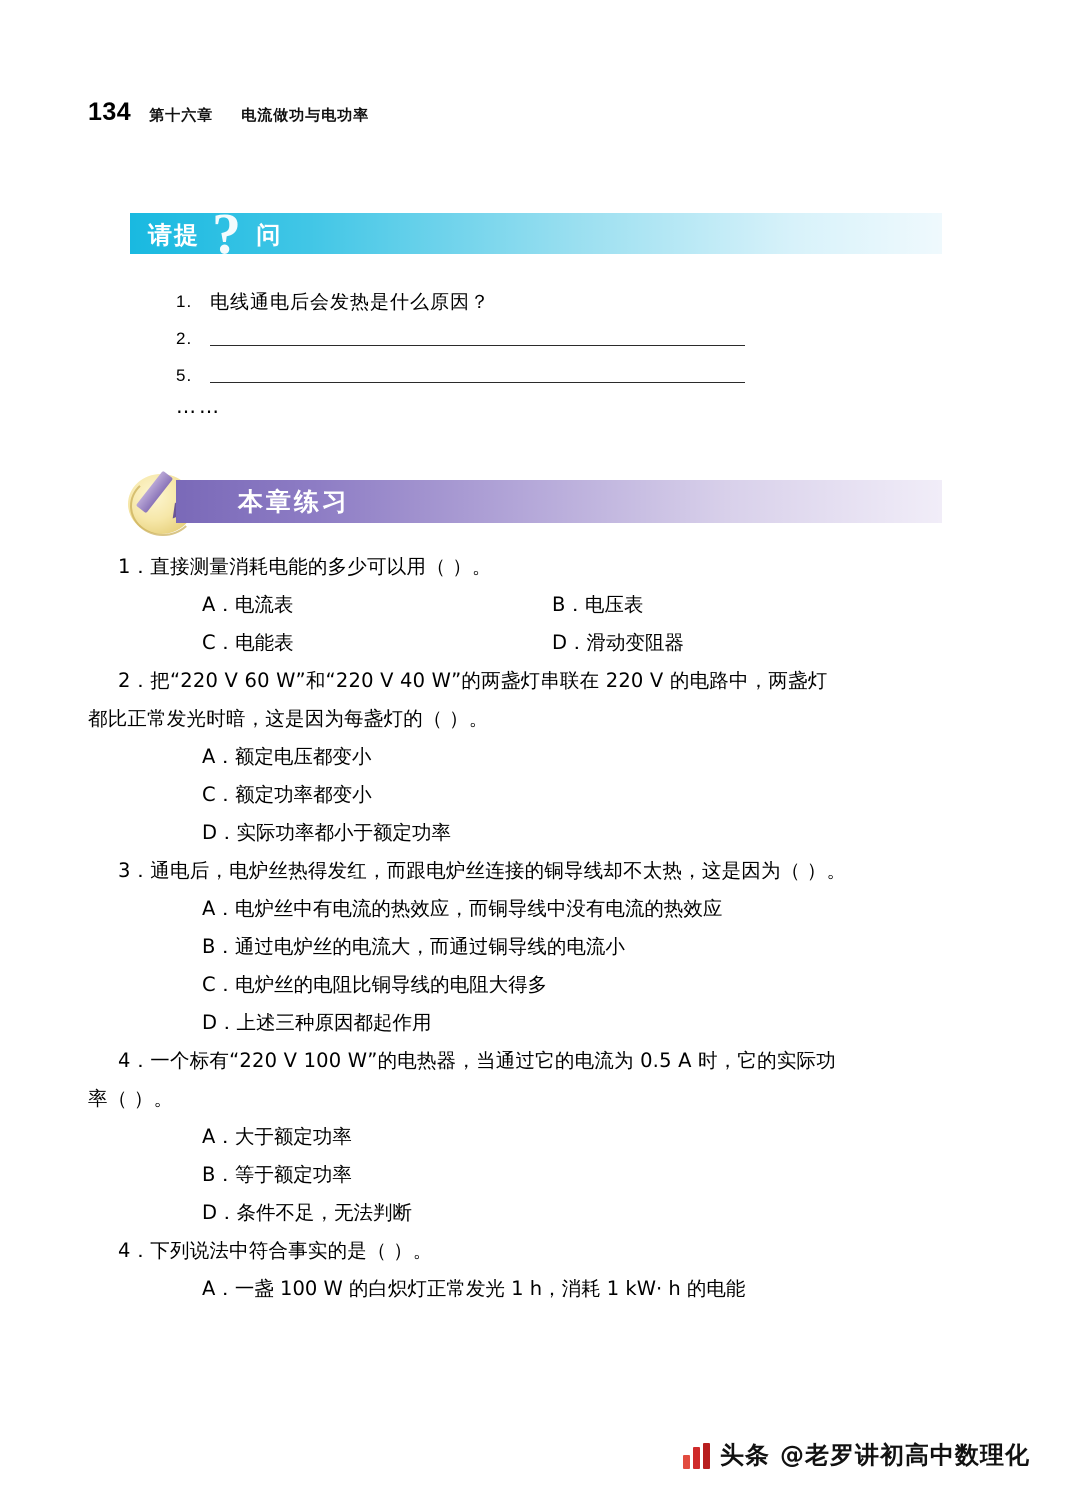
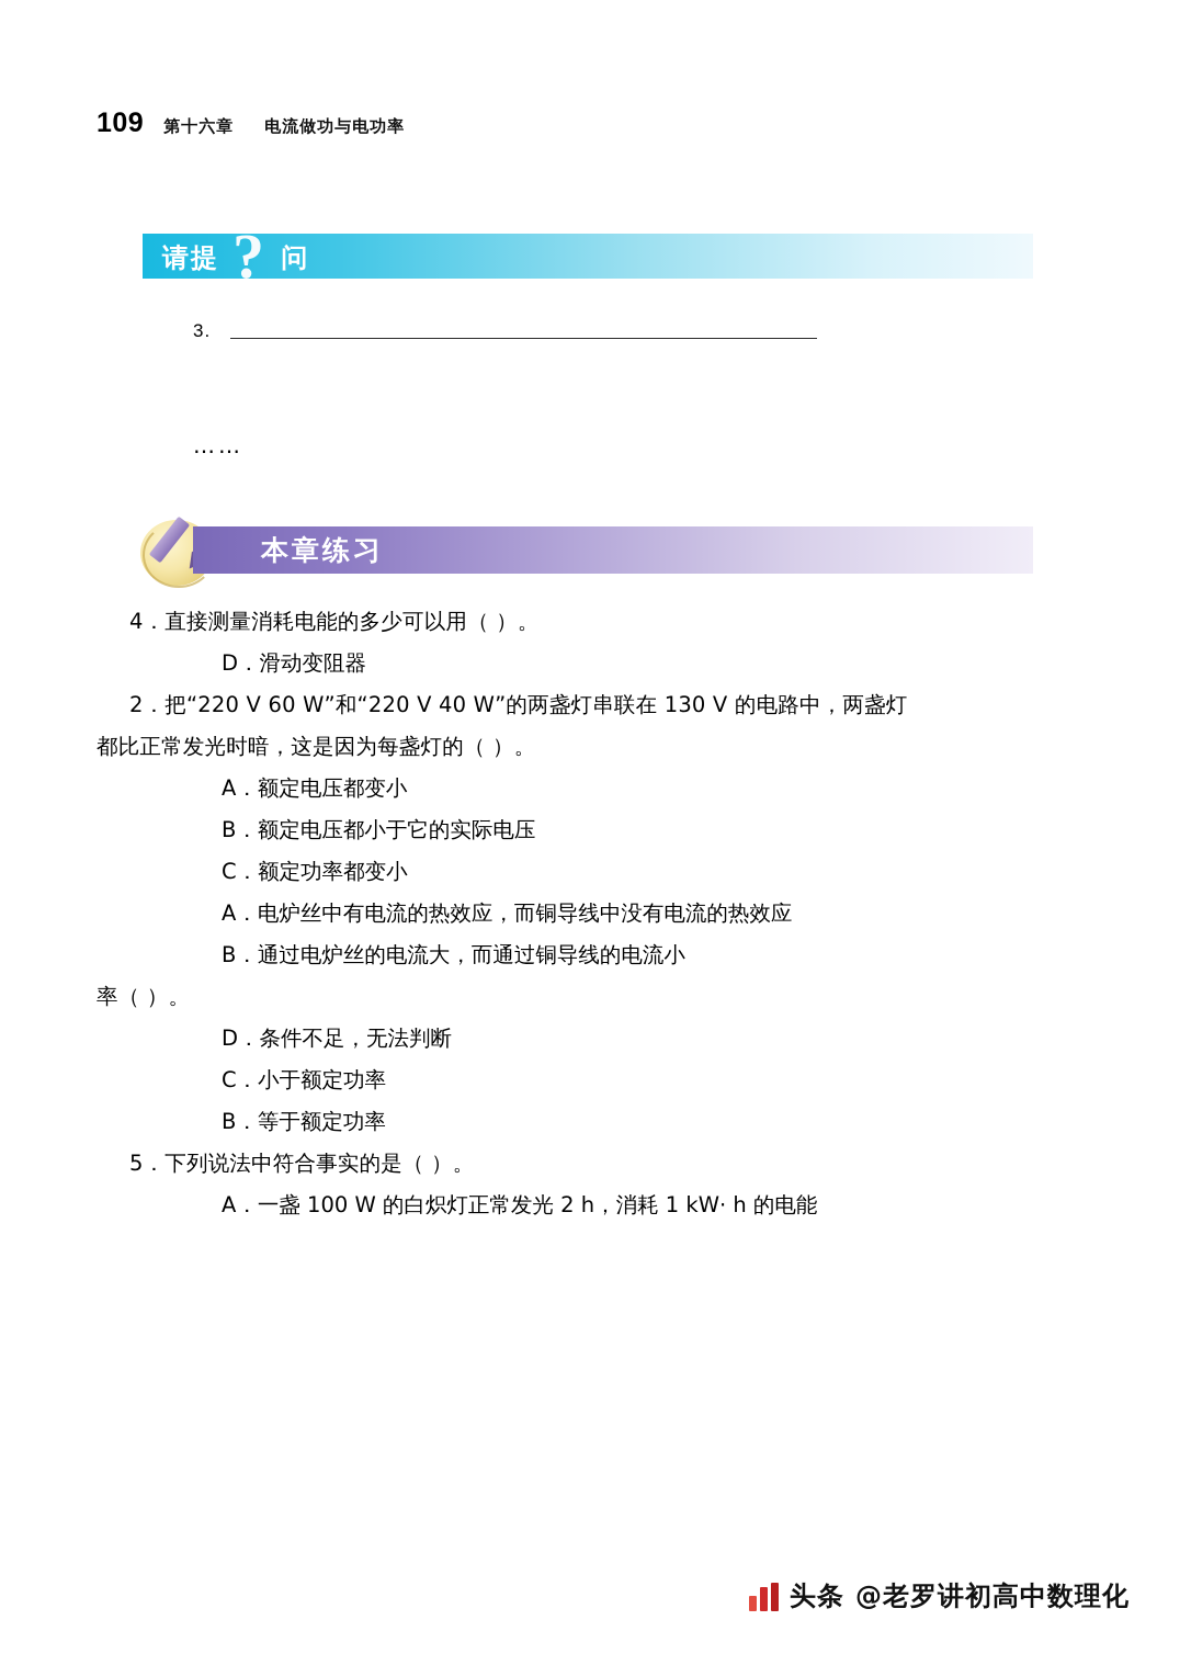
- 134
+ 109
  第十六章
  电流做功与电功率
  请提 问
  ?
- 1.
- 电线通电后会发热是什么原因？
- 2.
- 5.
+ 3.
  ……
  本章练习
- 1．直接测量消耗电能的多少可以用（ ）。
+ 4．直接测量消耗电能的多少可以用（ ）。
- A．电流表
- B．电压表
- C．电能表
  D．滑动变阻器
- 2．把“220 V 60 W”和“220 V 40 W”的两盏灯串联在 220 V 的电路中，两盏灯
+ 2．把“220 V 60 W”和“220 V 40 W”的两盏灯串联在 130 V 的电路中，两盏灯
  都比正常发光时暗，这是因为每盏灯的（ ）。
  A．额定电压都变小
+ B．额定电压都小于它的实际电压
  C．额定功率都变小
- D．实际功率都小于额定功率
- 3．通电后，电炉丝热得发红，而跟电炉丝连接的铜导线却不太热，这是因为（ ）。
  A．电炉丝中有电流的热效应，而铜导线中没有电流的热效应
  B．通过电炉丝的电流大，而通过铜导线的电流小
- C．电炉丝的电阻比铜导线的电阻大得多
- D．上述三种原因都起作用
- 4．一个标有“220 V 100 W”的电热器，当通过它的电流为 0.5 A 时，它的实际功
  率（ ）。
- A．大于额定功率
- B．等于额定功率
+ D．条件不足，无法判断
+ C．小于额定功率
- D．条件不足，无法判断
+ B．等于额定功率
- 4．下列说法中符合事实的是（ ）。
+ 5．下列说法中符合事实的是（ ）。
- A．一盏 100 W 的白炽灯正常发光 1 h，消耗 1 kW· h 的电能
+ A．一盏 100 W 的白炽灯正常发光 2 h，消耗 1 kW· h 的电能
  头条
  @老罗讲初高中数理化
